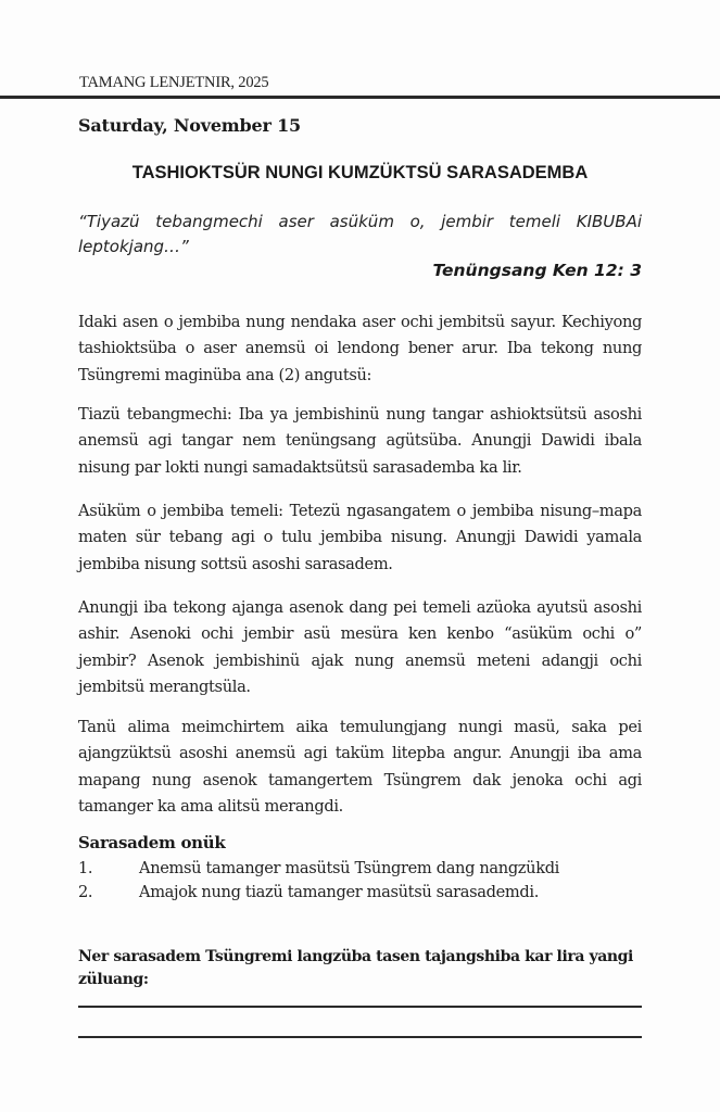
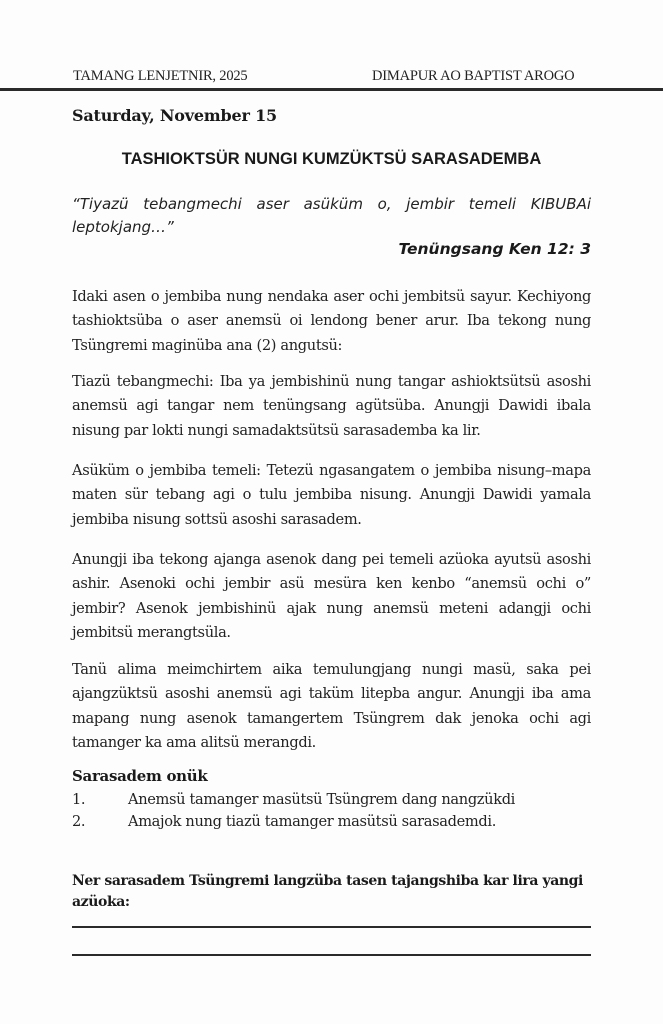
  TAMANG LENJETNIR, 2025
+ DIMAPUR AO BAPTIST AROGO
  Saturday, November 15
  TASHIOKTSÜR NUNGI KUMZÜKTSÜ SARASADEMBA
  “Tiyazü tebangmechi aser asüküm o, jembir temeli KIBUBAi leptokjang…”
  Tenüngsang Ken 12: 3
  Idaki asen o jembiba nung nendaka aser ochi jembitsü sayur. Kechiyong tashioktsüba o aser anemsü oi lendong bener arur. Iba tekong nung Tsüngremi maginüba ana (2) angutsü:
  Tiazü tebangmechi: Iba ya jembishinü nung tangar ashioktsütsü asoshi anemsü agi tangar nem tenüngsang agütsüba. Anungji Dawidi ibala nisung par lokti nungi samadaktsütsü sarasademba ka lir.
  Asüküm o jembiba temeli: Tetezü ngasangatem o jembiba nisung–mapa maten sür tebang agi o tulu jembiba nisung. Anungji Dawidi yamala jembiba nisung sottsü asoshi sarasadem.
- Anungji iba tekong ajanga asenok dang pei temeli azüoka ayutsü asoshi ashir. Asenoki ochi jembir asü mesüra ken kenbo “asüküm ochi o” jembir? Asenok jembishinü ajak nung anemsü meteni adangji ochi jembitsü merangtsüla.
+ Anungji iba tekong ajanga asenok dang pei temeli azüoka ayutsü asoshi ashir. Asenoki ochi jembir asü mesüra ken kenbo “anemsü ochi o” jembir? Asenok jembishinü ajak nung anemsü meteni adangji ochi jembitsü merangtsüla.
  Tanü alima meimchirtem aika temulungjang nungi masü, saka pei ajangzüktsü asoshi anemsü agi taküm litepba angur. Anungji iba ama mapang nung asenok tamangertem Tsüngrem dak jenoka ochi agi tamanger ka ama alitsü merangdi.
  Sarasadem onük
  1.
  Anemsü tamanger masütsü Tsüngrem dang nangzükdi
  2.
  Amajok nung tiazü tamanger masütsü sarasademdi.
- Ner sarasadem Tsüngremi langzüba tasen tajangshiba kar lira yangi züluang:
+ Ner sarasadem Tsüngremi langzüba tasen tajangshiba kar lira yangi azüoka:
